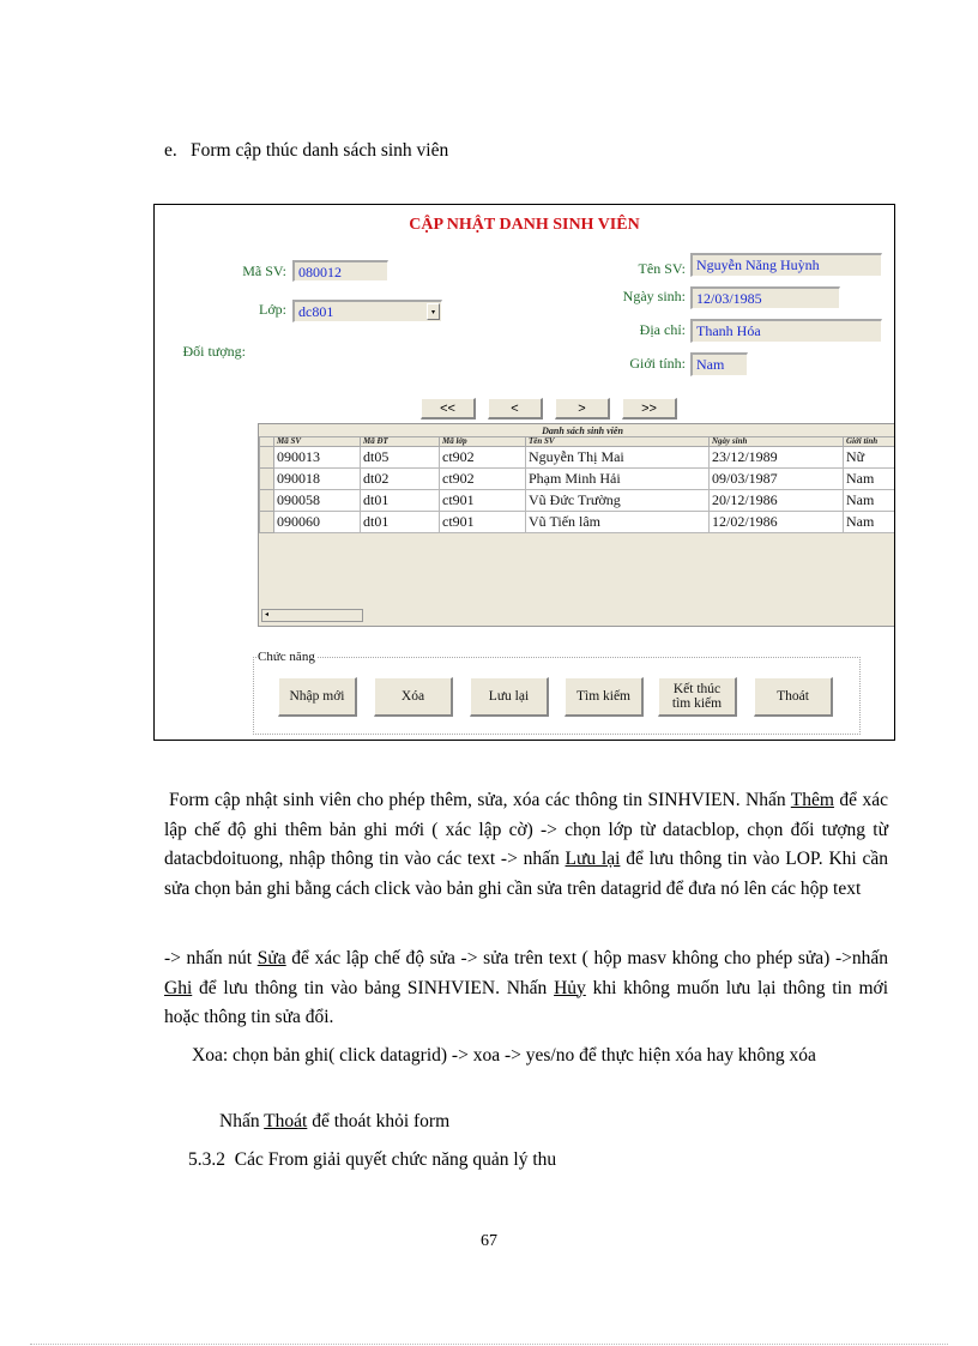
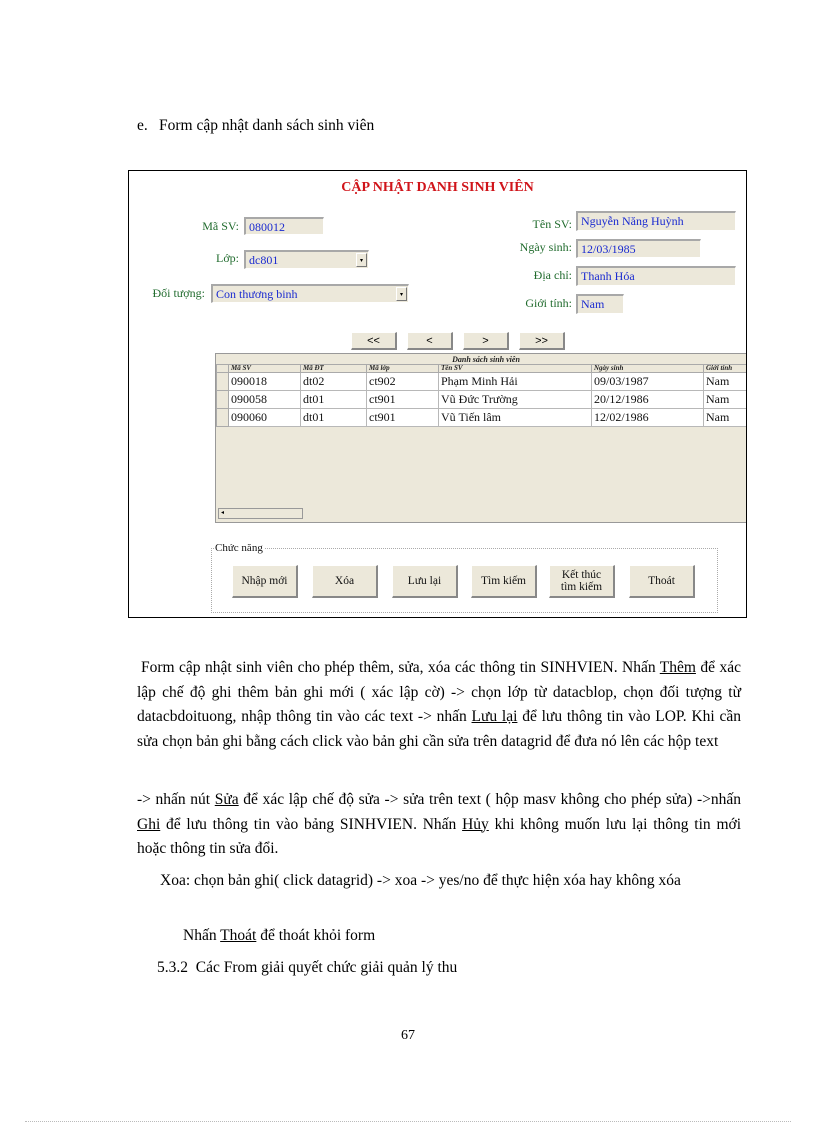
- e. Form cập thúc danh sách sinh viên
+ e. Form cập nhật danh sách sinh viên
  CẬP NHẬT DANH SINH VIÊN
  Mã SV:
  080012
  Lớp:
  dc801
  Đối tượng:
+ Con thương binh
  Tên SV:
  Nguyễn Năng Huỳnh
  Ngày sinh:
  12/03/1985
  Địa chỉ:
  Thanh Hóa
  Giới tính:
  Nam
  <<
  <
  >
  >>
  Danh sách sinh viên
  	Mã SV	Mã ĐT	Mã lớp	Tên SV	Ngày sinh	Giới tính
- 	090013	dt05	ct902	Nguyễn Thị Mai	23/12/1989	Nữ
  	090018	dt02	ct902	Phạm Minh Hải	09/03/1987	Nam
  	090058	dt01	ct901	Vũ Đức Trường	20/12/1986	Nam
  	090060	dt01	ct901	Vũ Tiến lâm	12/02/1986	Nam
  Chức năng
  Nhập mới
  Xóa
  Lưu lại
  Tìm kiếm
  Kết thúc
  tìm kiếm
  Thoát
  Form cập nhật sinh viên cho phép thêm, sửa, xóa các thông tin SINHVIEN. Nhấn Thêm để xác lập chế độ ghi thêm bản ghi mới ( xác lập cờ) -> chọn lớp từ datacblop, chọn đối tượng từ datacbdoituong, nhập thông tin vào các text -> nhấn Lưu lại để lưu thông tin vào LOP. Khi cần sửa chọn bản ghi bằng cách click vào bản ghi cần sửa trên datagrid để đưa nó lên các hộp text
  -> nhấn nút Sửa để xác lập chế độ sửa -> sửa trên text ( hộp masv không cho phép sửa) ->nhấn Ghi để lưu thông tin vào bảng SINHVIEN. Nhấn Hủy khi không muốn lưu lại thông tin mới hoặc thông tin sửa đổi.
  Xoa: chọn bản ghi( click datagrid) -> xoa -> yes/no để thực hiện xóa hay không xóa
  Nhấn Thoát để thoát khỏi form
- 5.3.2 Các From giải quyết chức năng quản lý thu
+ 5.3.2 Các From giải quyết chức giải quản lý thu
  67
